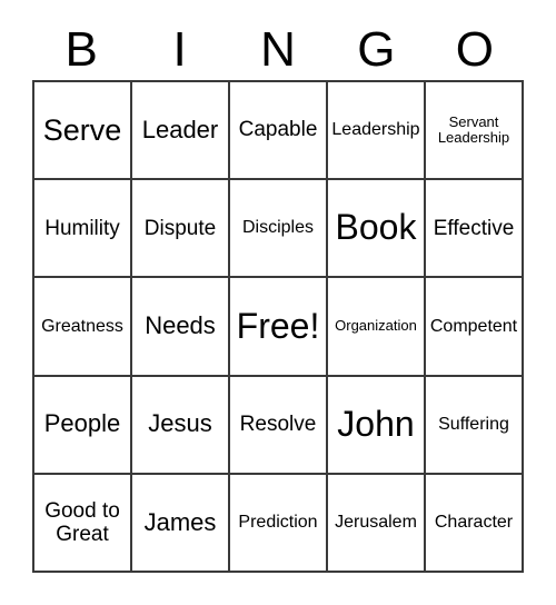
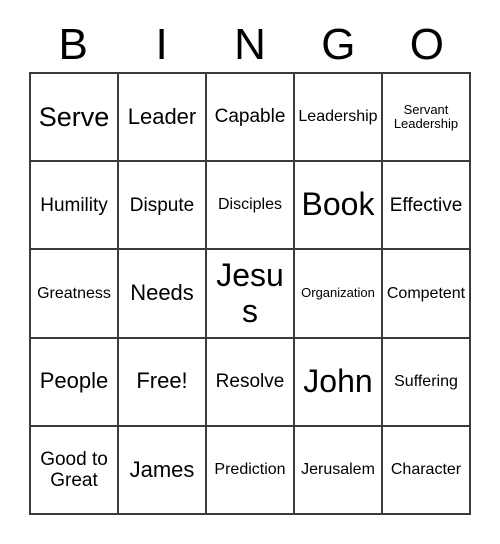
  B
  I
  N
  G
  O
  Serve
  Leader
  Capable
  Leadership
  Servant Leadership
  Humility
  Dispute
  Disciples
  Book
  Effective
  Greatness
  Needs
- Free!
+ Jesus
  Organization
  Competent
  People
- Jesus
+ Free!
  Resolve
  John
  Suffering
  Good to Great
  James
  Prediction
  Jerusalem
  Character
